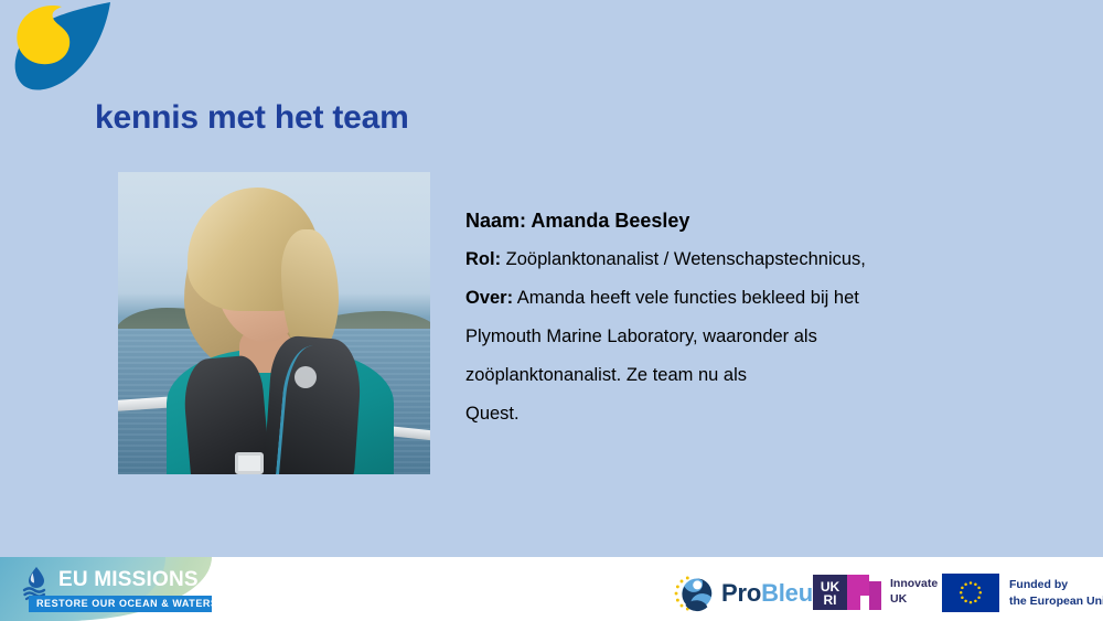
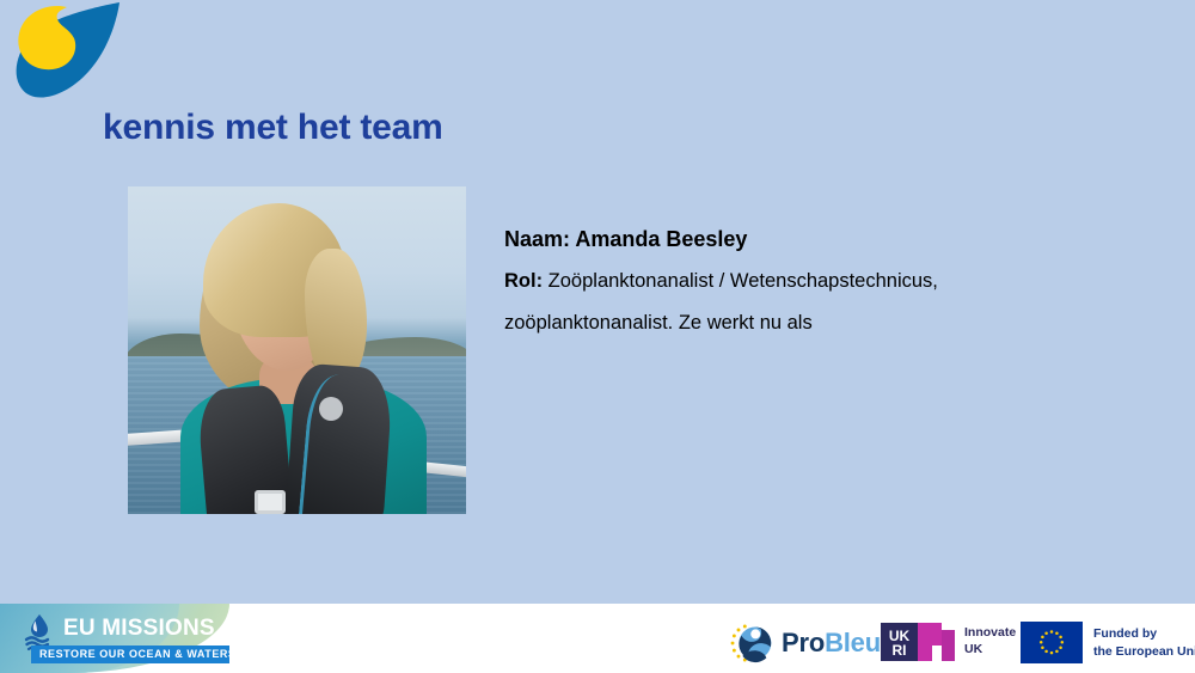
  kennis met het team
  Naam: Amanda Beesley
  Rol: Zoöplanktonanalist / Wetenschapstechnicus,
- Over: Amanda heeft vele functies bekleed bij het
- Plymouth Marine Laboratory, waaronder als
- zoöplanktonanalist. Ze team nu als
+ zoöplanktonanalist. Ze werkt nu als
- Quest.
  EU MISSIONS
  RESTORE OUR OCEAN & WATER
  ProBleu
  UK
  RI
  Innovate
  UK
  Funded by
  the European Un
